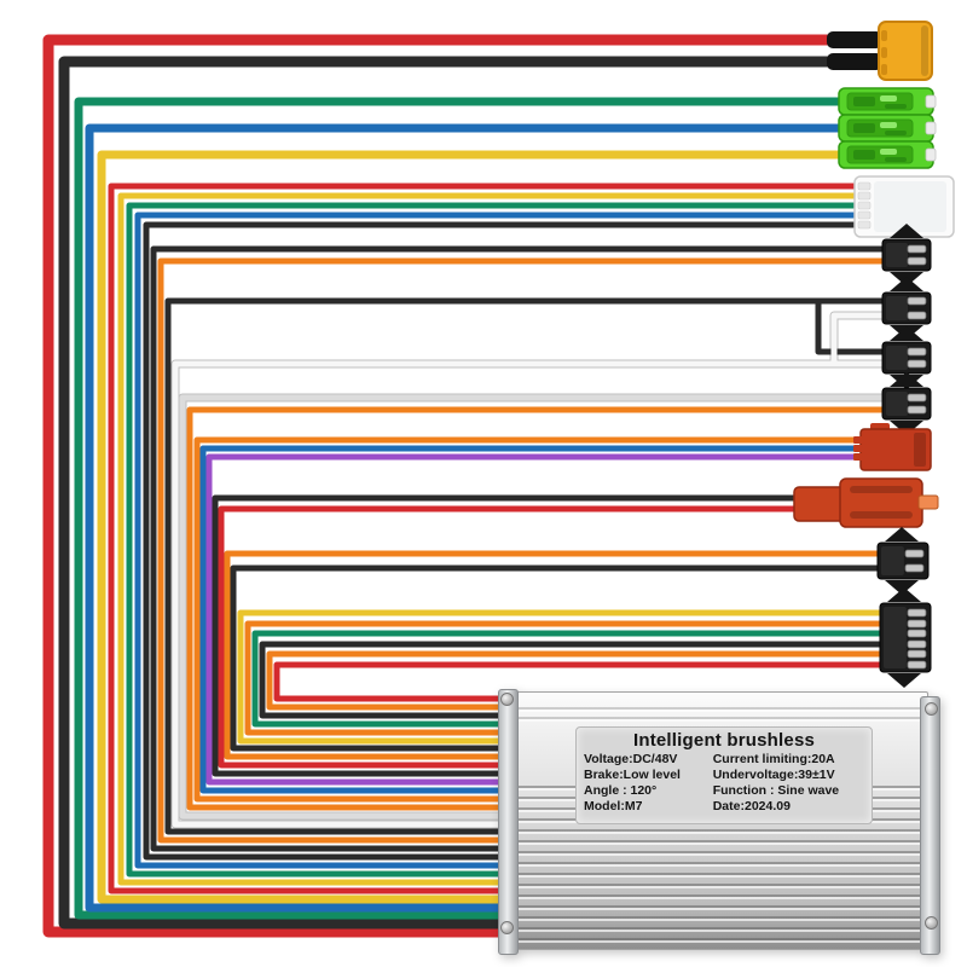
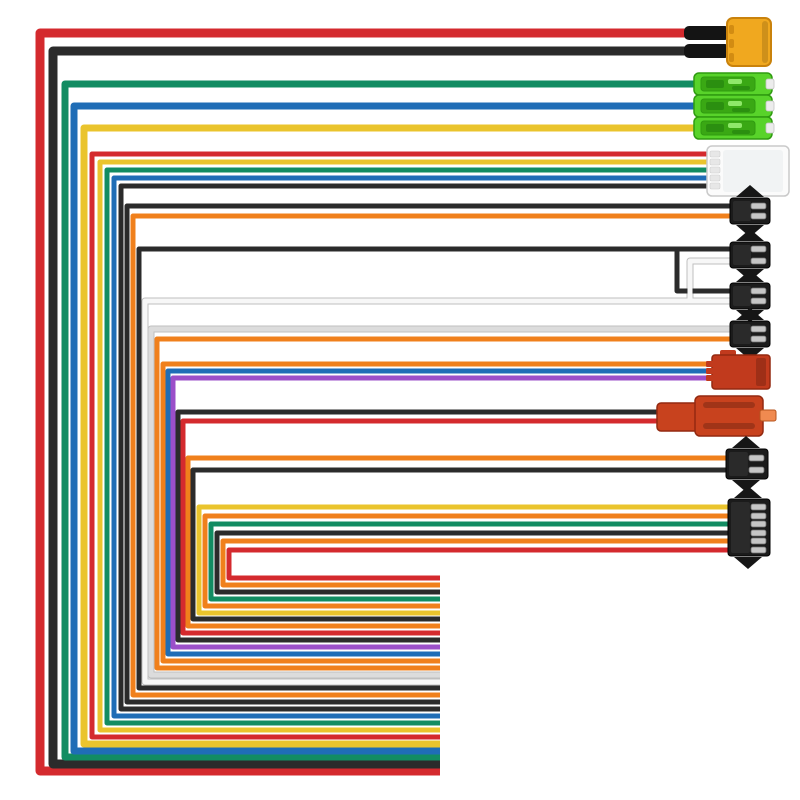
- Intelligent brushless
- Voltage:DC/48V
- Current limiting:20A
- Brake:Low level
- Undervoltage:39±1V
- Angle : 120°
- Function : Sine wave
- Model:M7
- Date:2024.09
